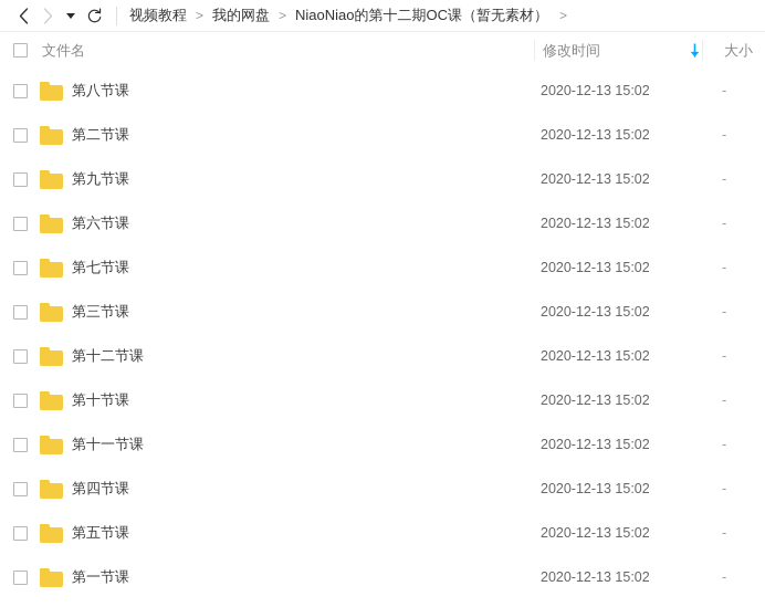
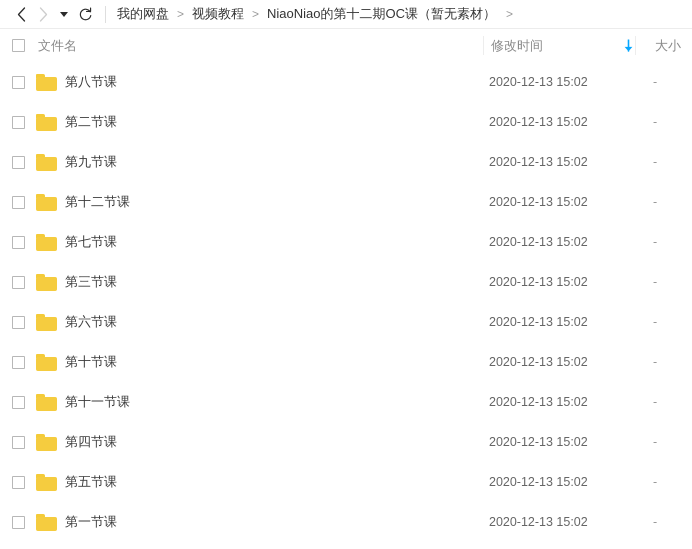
- 视频教程
+ 我的网盘
  >
- 我的网盘
+ 视频教程
  >
  NiaoNiao的第十二期OC课（暂无素材）
  >
  文件名
  修改时间
  大小
  第八节课
  2020-12-13 15:02
  -
  第二节课
  2020-12-13 15:02
  -
  第九节课
  2020-12-13 15:02
  -
- 第六节课
+ 第十二节课
  2020-12-13 15:02
  -
  第七节课
  2020-12-13 15:02
  -
  第三节课
  2020-12-13 15:02
  -
- 第十二节课
+ 第六节课
  2020-12-13 15:02
  -
  第十节课
  2020-12-13 15:02
  -
  第十一节课
  2020-12-13 15:02
  -
  第四节课
  2020-12-13 15:02
  -
  第五节课
  2020-12-13 15:02
  -
  第一节课
  2020-12-13 15:02
  -
